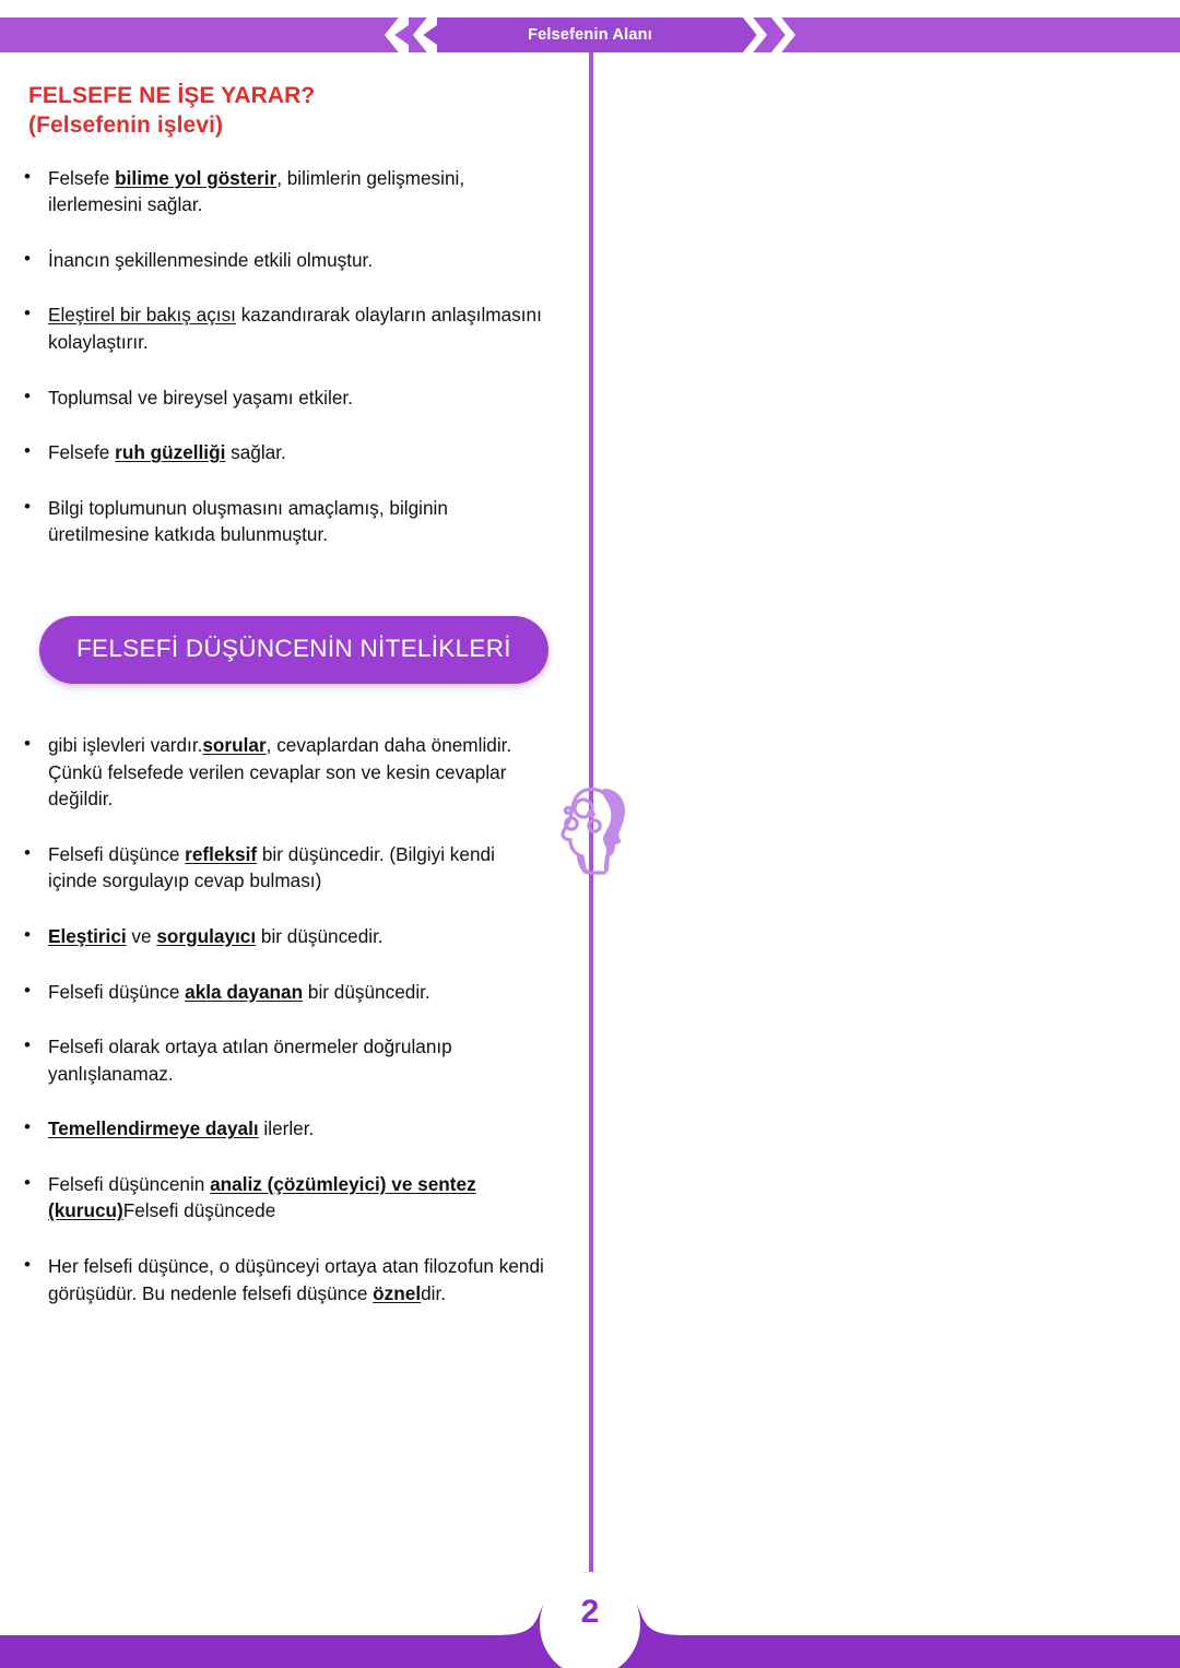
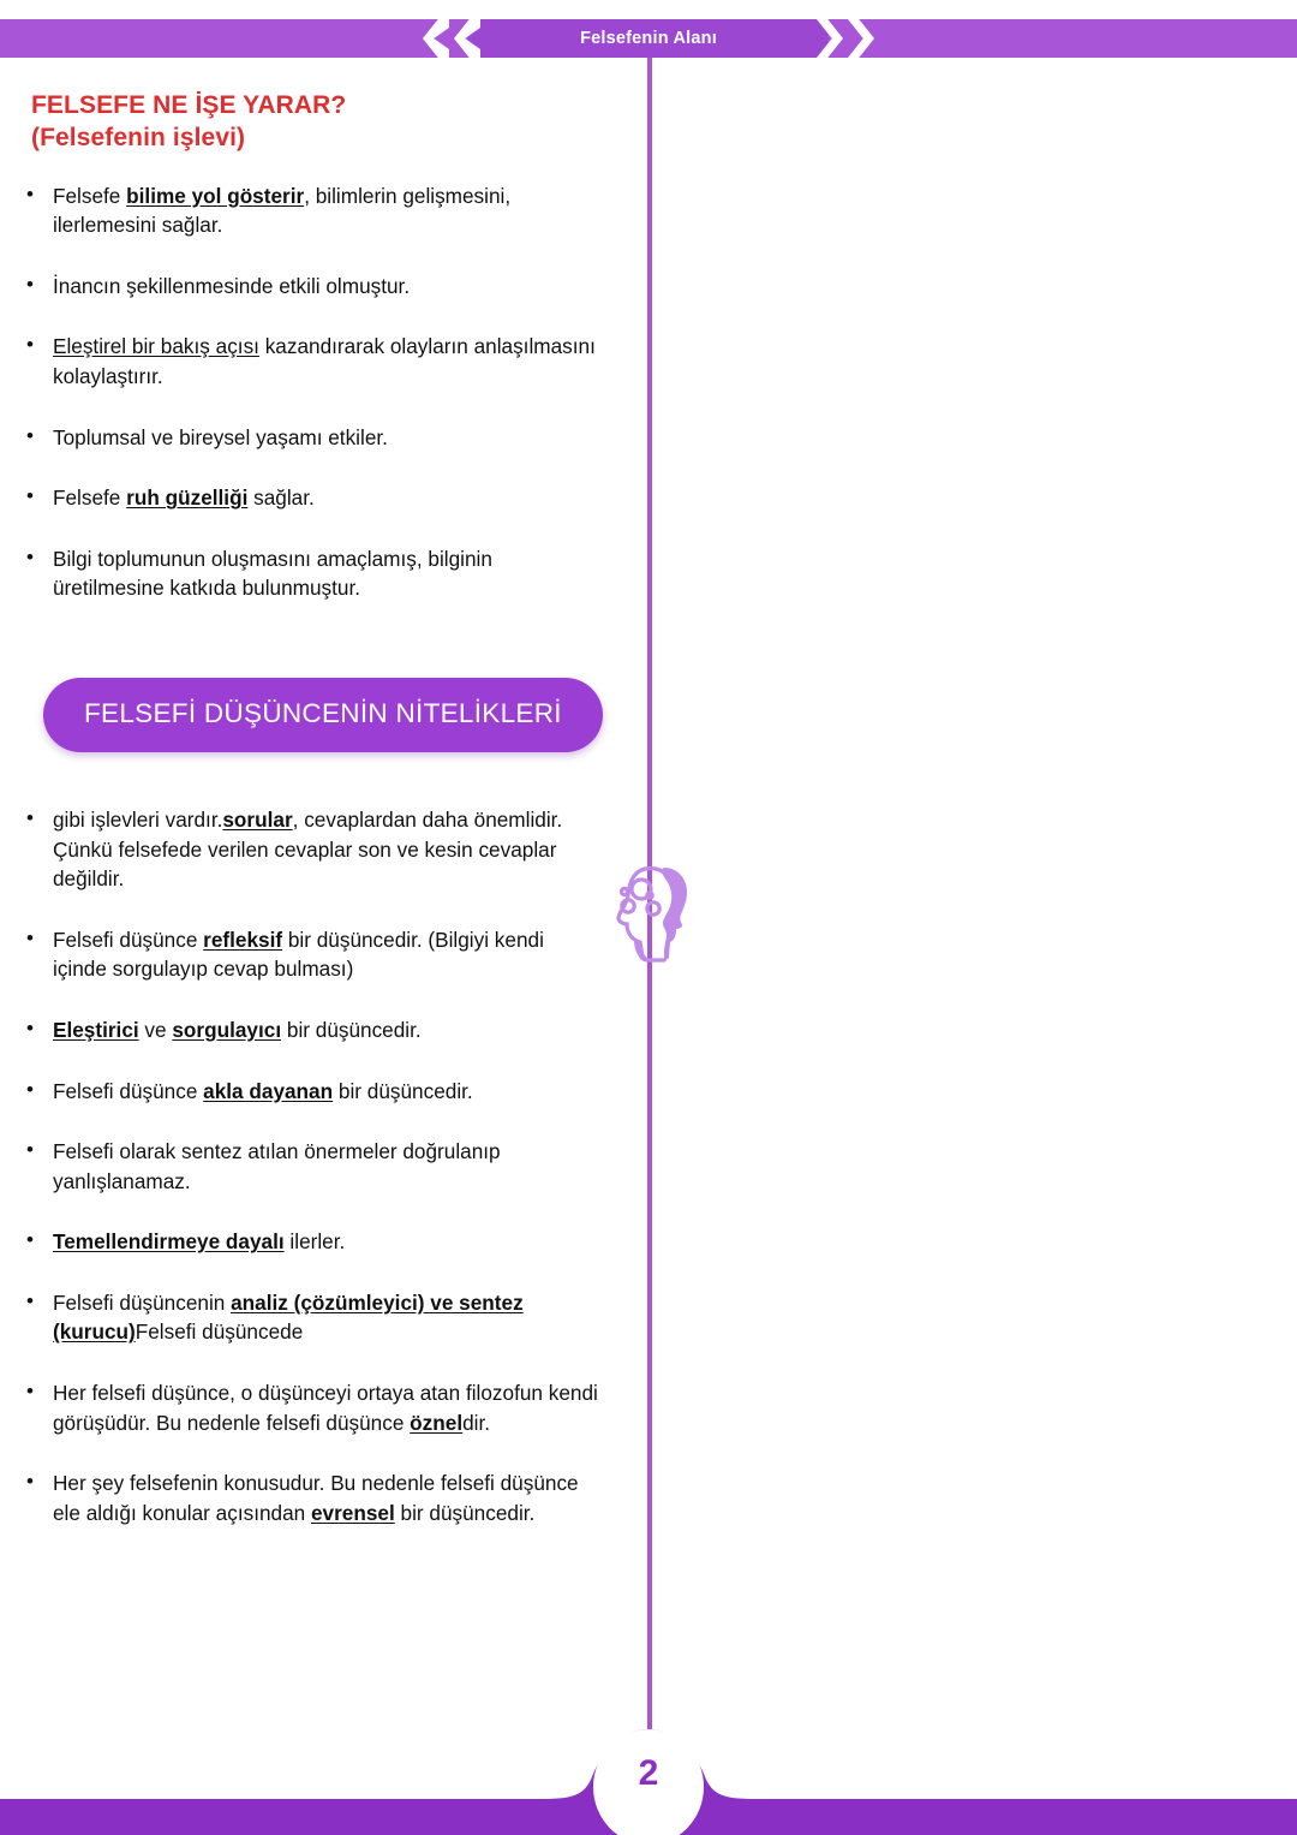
  Felsefenin Alanı
  FELSEFE NE İŞE YARAR?
  (Felsefenin işlevi)
  Felsefe bilime yol gösterir, bilimlerin gelişmesini, ilerlemesini sağlar.
  İnancın şekillenmesinde etkili olmuştur.
  Eleştirel bir bakış açısı kazandırarak olayların anlaşılmasını kolaylaştırır.
  Toplumsal ve bireysel yaşamı etkiler.
  Felsefe ruh güzelliği sağlar.
  Bilgi toplumunun oluşmasını amaçlamış, bilginin üretilmesine katkıda bulunmuştur.
  FELSEFİ DÜŞÜNCENİN NİTELİKLERİ
  gibi işlevleri vardır.sorular, cevaplardan daha önemlidir. Çünkü felsefede verilen cevaplar son ve kesin cevaplar değildir.
  Felsefi düşünce refleksif bir düşüncedir. (Bilgiyi kendi içinde sorgulayıp cevap bulması)
  Eleştirici ve sorgulayıcı bir düşüncedir.
  Felsefi düşünce akla dayanan bir düşüncedir.
- Felsefi olarak ortaya atılan önermeler doğrulanıp yanlışlanamaz.
+ Felsefi olarak sentez atılan önermeler doğrulanıp yanlışlanamaz.
  Temellendirmeye dayalı ilerler.
  Felsefi düşüncenin analiz (çözümleyici) ve sentez (kurucu)Felsefi düşüncede
  Her felsefi düşünce, o düşünceyi ortaya atan filozofun kendi görüşüdür. Bu nedenle felsefi düşünce özneldir.
+ Her şey felsefenin konusudur. Bu nedenle felsefi düşünce ele aldığı konular açısından evrensel bir düşüncedir.
  2
